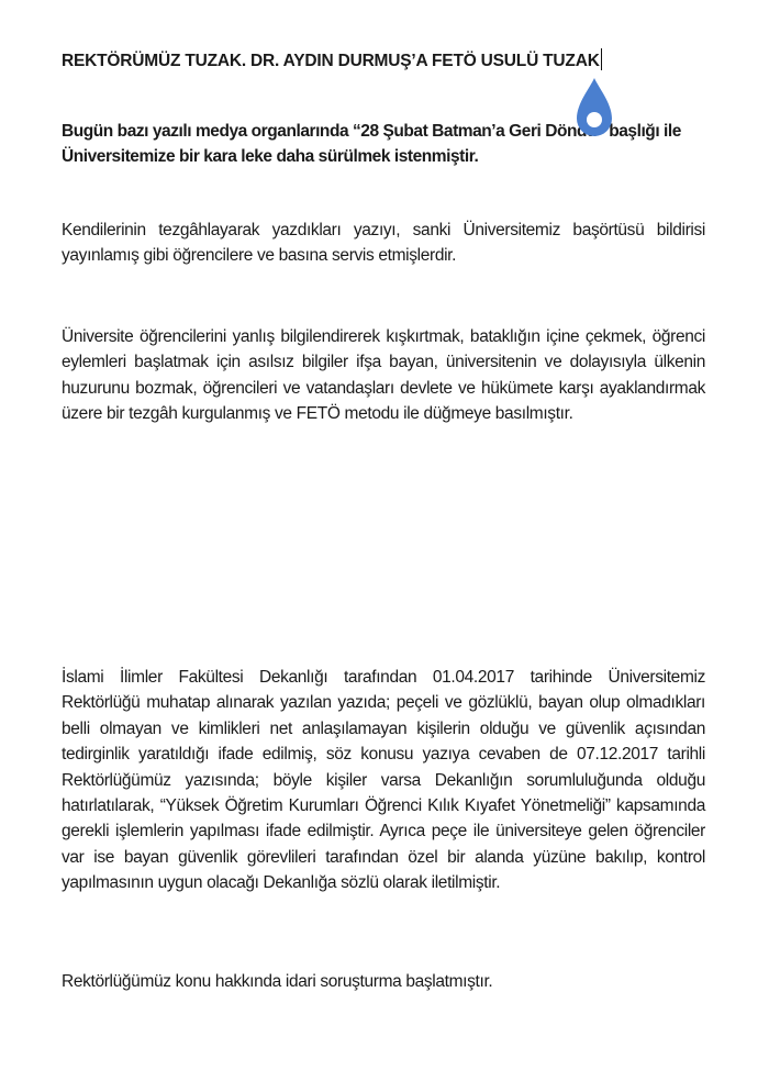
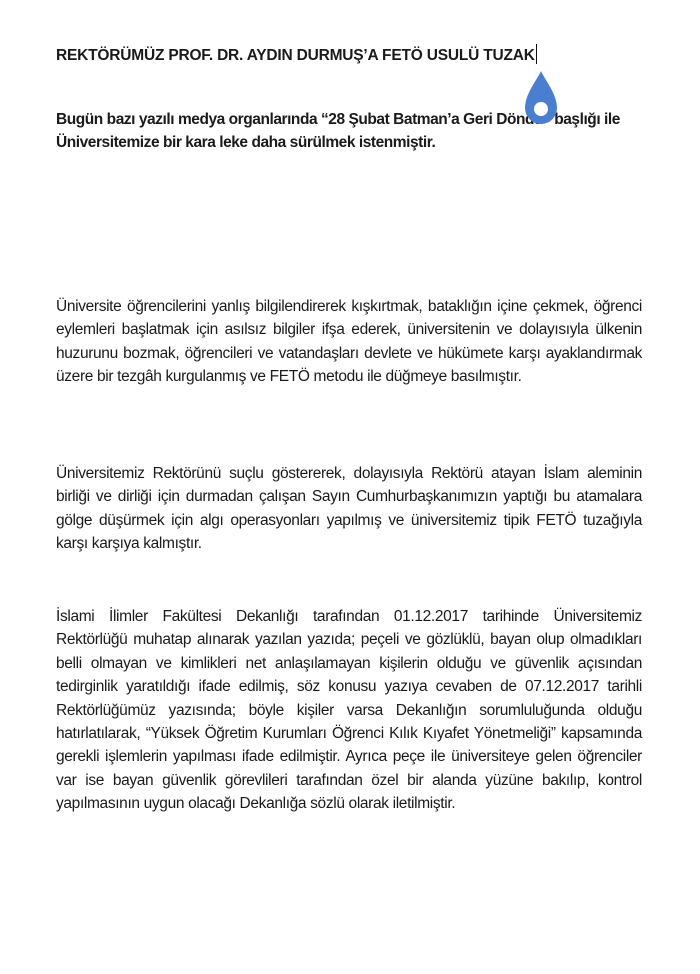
- REKTÖRÜMÜZ TUZAK. DR. AYDIN DURMUŞ’A FETÖ USULÜ TUZAK
+ REKTÖRÜMÜZ PROF. DR. AYDIN DURMUŞ’A FETÖ USULÜ TUZAK
  Bugün bazı yazılı medya organlarında “28 Şubat Batman’a Geri Dönd başlığı ile Üniversitemize bir kara leke daha sürülmek istenmiştir.
- Kendilerinin tezgâhlayarak yazdıkları yazıyı, sanki Üniversitemiz başörtüsü bildirisi yayınlamış gibi öğrencilere ve basına servis etmişlerdir.
- Üniversite öğrencilerini yanlış bilgilendirerek kışkırtmak, bataklığın içine çekmek, öğrenci eylemleri başlatmak için asılsız bilgiler ifşa bayan, üniversitenin ve dolayısıyla ülkenin huzurunu bozmak, öğrencileri ve vatandaşları devlete ve hükümete karşı ayaklandırmak üzere bir tezgâh kurgulanmış ve FETÖ metodu ile düğmeye basılmıştır.
+ Üniversite öğrencilerini yanlış bilgilendirerek kışkırtmak, bataklığın içine çekmek, öğrenci eylemleri başlatmak için asılsız bilgiler ifşa ederek, üniversitenin ve dolayısıyla ülkenin huzurunu bozmak, öğrencileri ve vatandaşları devlete ve hükümete karşı ayaklandırmak üzere bir tezgâh kurgulanmış ve FETÖ metodu ile düğmeye basılmıştır.
+ Üniversitemiz Rektörünü suçlu göstererek, dolayısıyla Rektörü atayan İslam aleminin birliği ve dirliği için durmadan çalışan Sayın Cumhurbaşkanımızın yaptığı bu atamalara gölge düşürmek için algı operasyonları yapılmış ve üniversitemiz tipik FETÖ tuzağıyla karşı karşıya kalmıştır.
- İslami İlimler Fakültesi Dekanlığı tarafından 01.04.2017 tarihinde Üniversitemiz Rektörlüğü muhatap alınarak yazılan yazıda; peçeli ve gözlüklü, bayan olup olmadıkları belli olmayan ve kimlikleri net anlaşılamayan kişilerin olduğu ve güvenlik açısından tedirginlik yaratıldığı ifade edilmiş, söz konusu yazıya cevaben de 07.12.2017 tarihli Rektörlüğümüz yazısında; böyle kişiler varsa Dekanlığın sorumluluğunda olduğu hatırlatılarak, “Yüksek Öğretim Kurumları Öğrenci Kılık Kıyafet Yönetmeliği” kapsamında gerekli işlemlerin yapılması ifade edilmiştir. Ayrıca peçe ile üniversiteye gelen öğrenciler var ise bayan güvenlik görevlileri tarafından özel bir alanda yüzüne bakılıp, kontrol yapılmasının uygun olacağı Dekanlığa sözlü olarak iletilmiştir.
+ İslami İlimler Fakültesi Dekanlığı tarafından 01.12.2017 tarihinde Üniversitemiz Rektörlüğü muhatap alınarak yazılan yazıda; peçeli ve gözlüklü, bayan olup olmadıkları belli olmayan ve kimlikleri net anlaşılamayan kişilerin olduğu ve güvenlik açısından tedirginlik yaratıldığı ifade edilmiş, söz konusu yazıya cevaben de 07.12.2017 tarihli Rektörlüğümüz yazısında; böyle kişiler varsa Dekanlığın sorumluluğunda olduğu hatırlatılarak, “Yüksek Öğretim Kurumları Öğrenci Kılık Kıyafet Yönetmeliği” kapsamında gerekli işlemlerin yapılması ifade edilmiştir. Ayrıca peçe ile üniversiteye gelen öğrenciler var ise bayan güvenlik görevlileri tarafından özel bir alanda yüzüne bakılıp, kontrol yapılmasının uygun olacağı Dekanlığa sözlü olarak iletilmiştir.
- Rektörlüğümüz konu hakkında idari soruşturma başlatmıştır.
